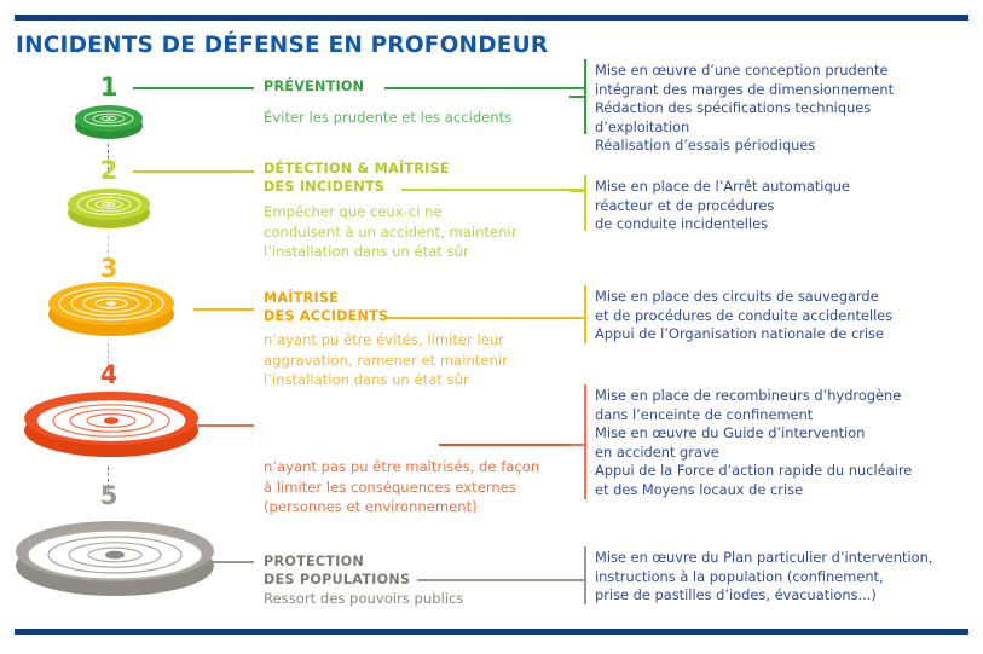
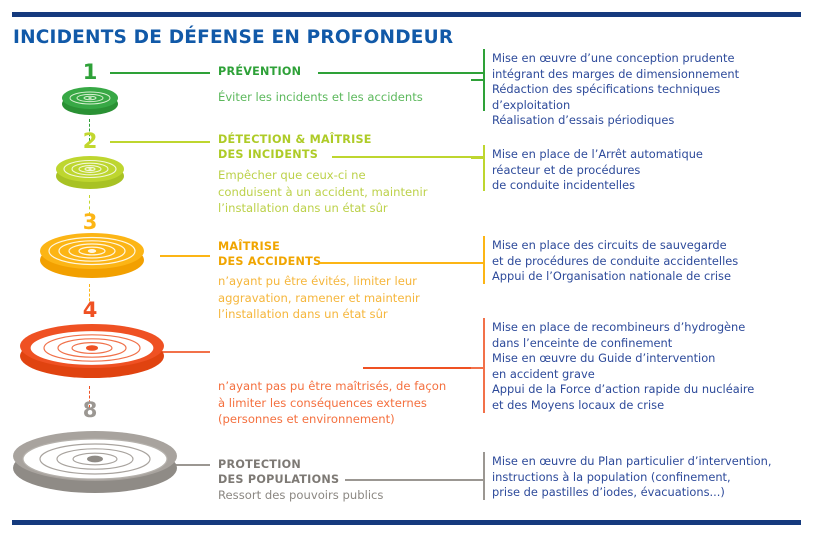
  INCIDENTS DE DÉFENSE EN PROFONDEUR
  1
  PRÉVENTION
- Éviter les prudente et les accidents
+ Éviter les incidents et les accidents
  Mise en œuvre d’une conception prudente
  intégrant des marges de dimensionnement
  Rédaction des spécifications techniques
  d’exploitation
  Réalisation d’essais périodiques
  2
  DÉTECTION & MAÎTRISE
  DES INCIDENTS
  Empêcher que ceux-ci ne
  conduisent à un accident, maintenir
  l’installation dans un état sûr
  Mise en place de l’Arrêt automatique
  réacteur et de procédures
  de conduite incidentelles
  3
  MAÎTRISE
  DES ACCIDENTS
  n’ayant pu être évités, limiter leur
  aggravation, ramener et maintenir
  l’installation dans un état sûr
  Mise en place des circuits de sauvegarde
  et de procédures de conduite accidentelles
  Appui de l’Organisation nationale de crise
  4
  n’ayant pas pu être maîtrisés, de façon
  à limiter les conséquences externes
  (personnes et environnement)
  Mise en place de recombineurs d’hydrogène
  dans l’enceinte de confinement
  Mise en œuvre du Guide d’intervention
  en accident grave
  Appui de la Force d’action rapide du nucléaire
  et des Moyens locaux de crise
- 5
+ 8
  PROTECTION
  DES POPULATIONS
  Ressort des pouvoirs publics
  Mise en œuvre du Plan particulier d’intervention,
  instructions à la population (confinement,
  prise de pastilles d’iodes, évacuations...)
